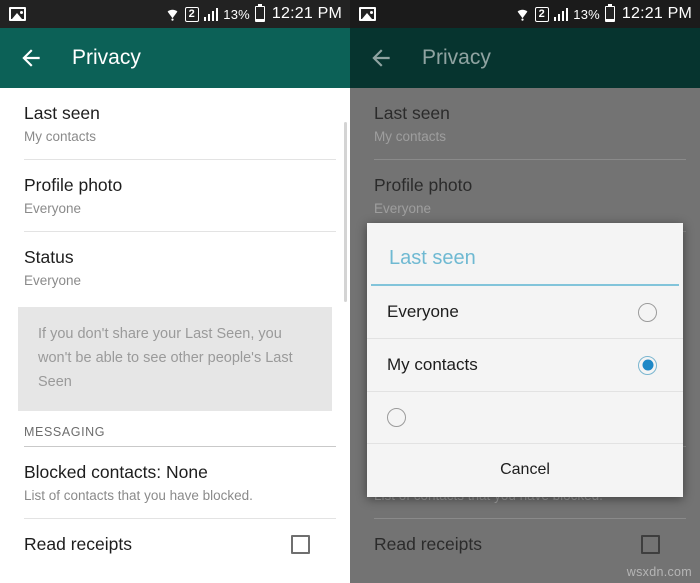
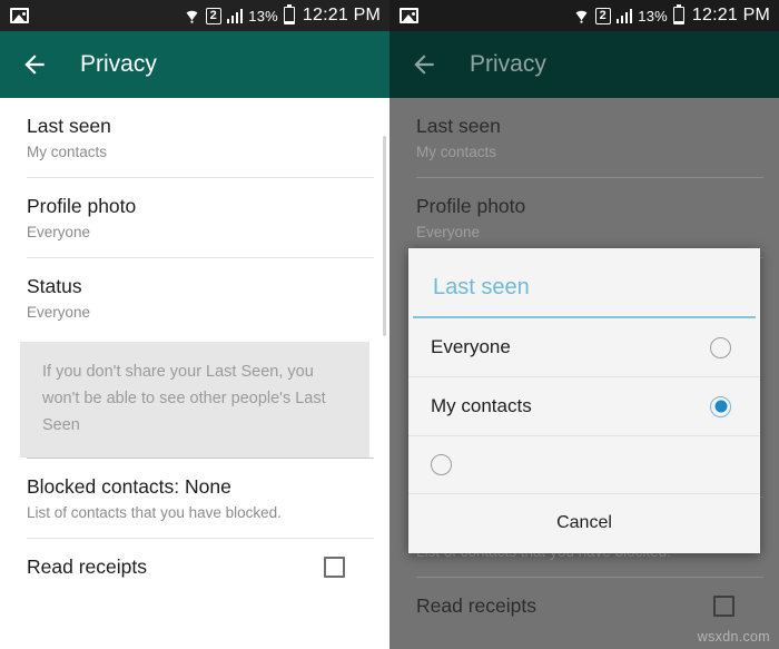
  2
  13%
  12:21 PM
  Privacy
  Last seen
  My contacts
  Profile photo
  Everyone
  Status
  Everyone
  If you don't share your Last Seen, you won't be able to see other people's Last Seen
- MESSAGING
  Blocked contacts: None
  List of contacts that you have blocked.
  Read receipts
  2
  13%
  12:21 PM
  Privacy
  Last seen
  My contacts
  Profile photo
  Everyone
  Read receipts
  Last seen
  Everyone
  My contacts
  Cancel
  wsxdn.com
